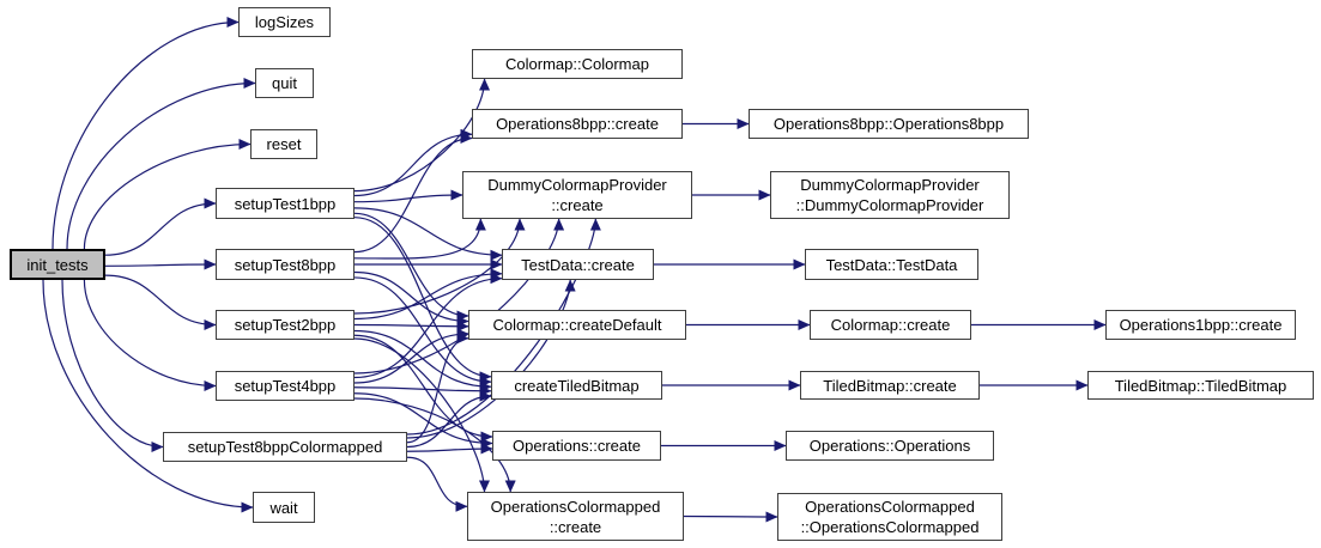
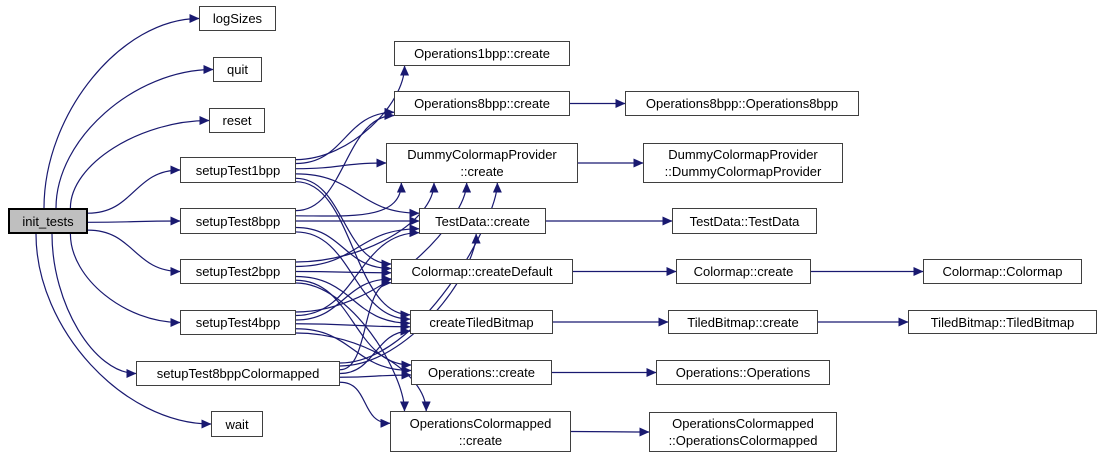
  init_tests
  logSizes
  quit
  reset
  setupTest1bpp
  setupTest8bpp
  setupTest2bpp
  setupTest4bpp
  setupTest8bppColormapped
  wait
- Colormap::Colormap
+ Operations1bpp::create
  Operations8bpp::create
  DummyColormapProvider
  ::create
  TestData::create
  Colormap::createDefault
  createTiledBitmap
  Operations::create
  OperationsColormapped
  ::create
  Operations8bpp::Operations8bpp
  DummyColormapProvider
  ::DummyColormapProvider
  TestData::TestData
  Colormap::create
  TiledBitmap::create
  Operations::Operations
  OperationsColormapped
  ::OperationsColormapped
- Operations1bpp::create
+ Colormap::Colormap
  TiledBitmap::TiledBitmap
